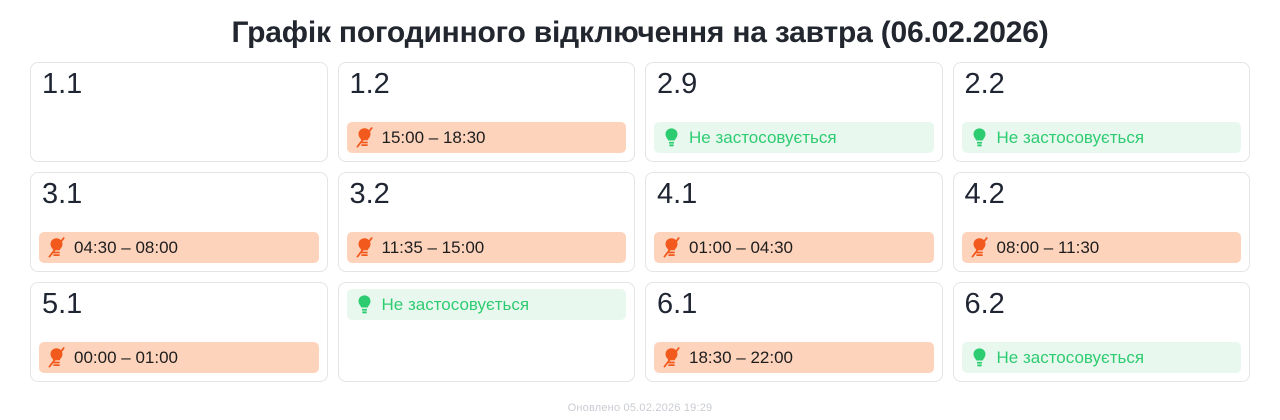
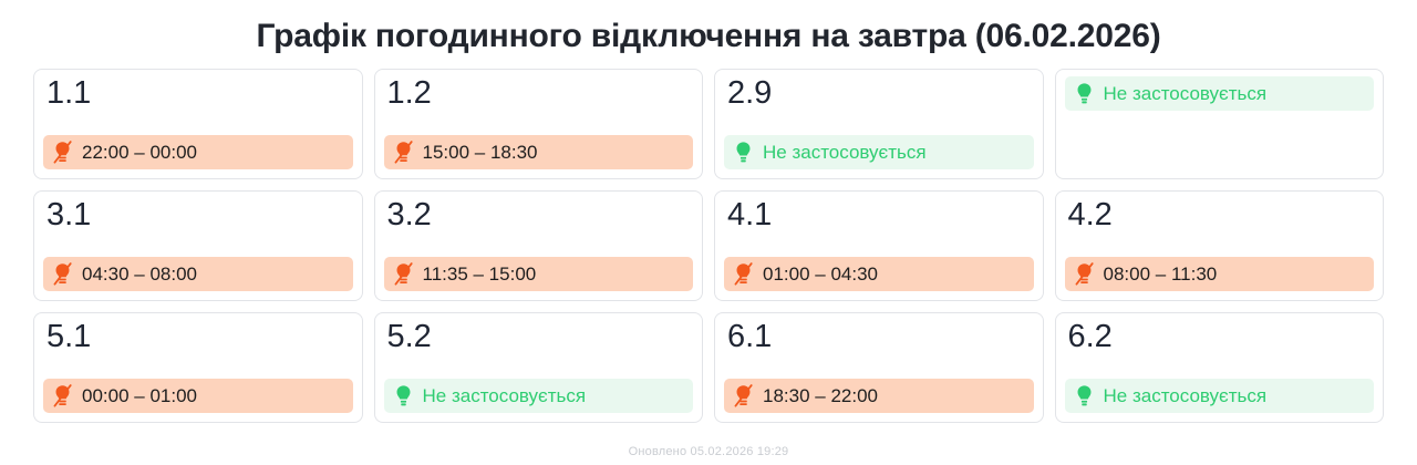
  Графік погодинного відключення на завтра (06.02.2026)
  1.1
+ 22:00 – 00:00
  1.2
  15:00 – 18:30
  2.9
  Не застосовується
- 2.2
  Не застосовується
  3.1
  04:30 – 08:00
  3.2
  11:35 – 15:00
  4.1
  01:00 – 04:30
  4.2
  08:00 – 11:30
  5.1
  00:00 – 01:00
+ 5.2
  Не застосовується
  6.1
  18:30 – 22:00
  6.2
  Не застосовується
  Оновлено 05.02.2026 19:29
